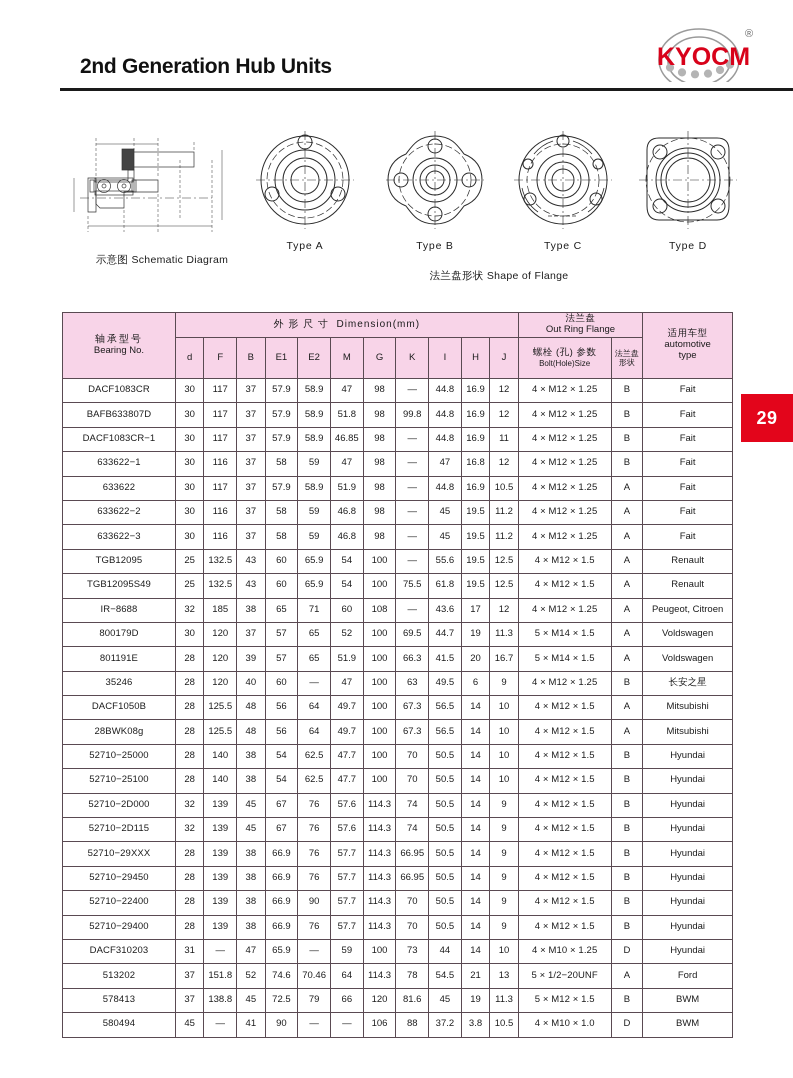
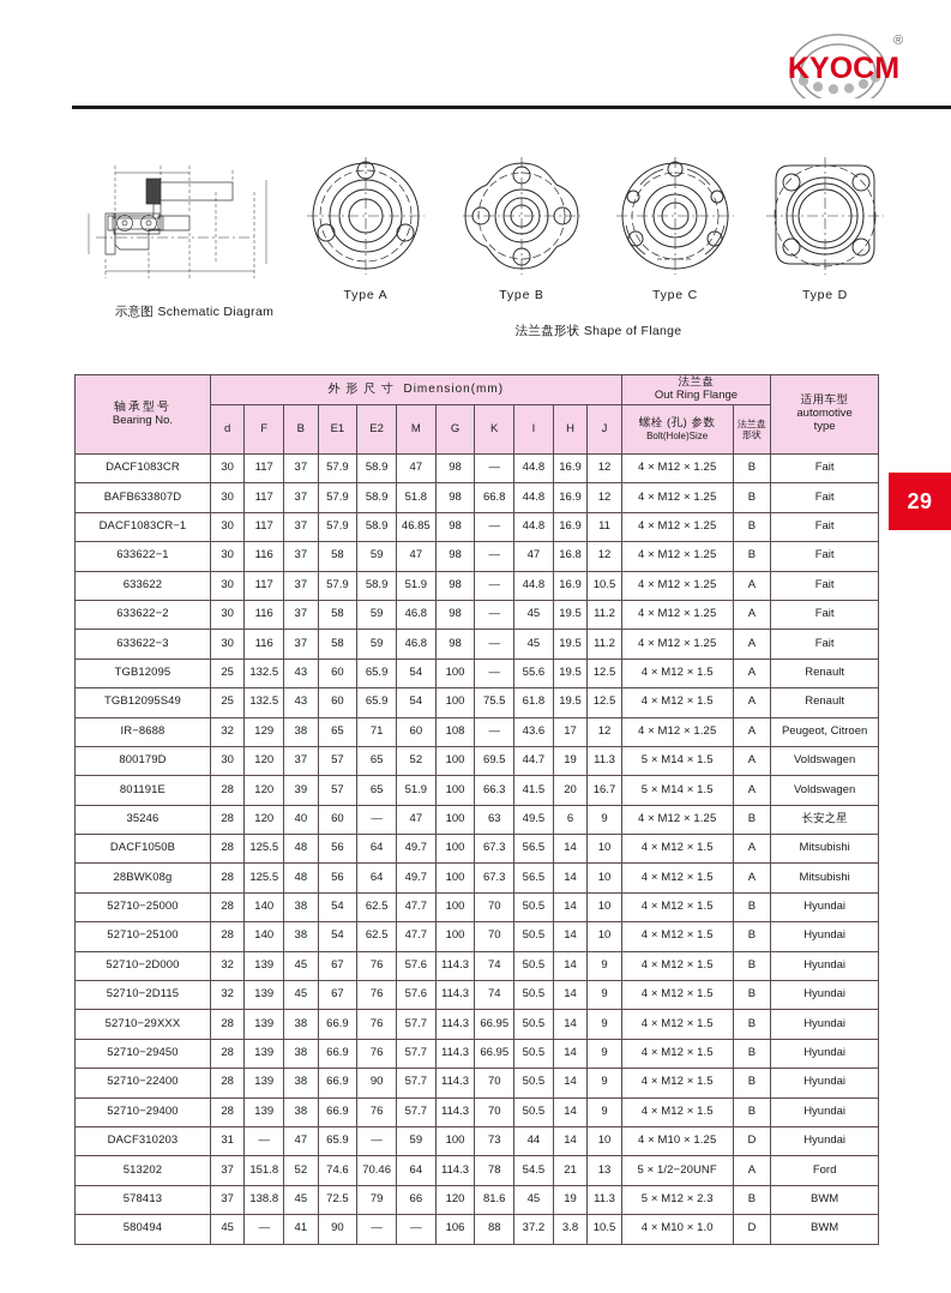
- 2nd Generation Hub Units
  KYOCM
  ®
  Type A
  Type B
  Type C
  Type D
  示意图 Schematic Diagram
  法兰盘形状 Shape of Flange
  29
  轴承型号 Bearing No.	外 形 尺 寸 Dimension(mm)	法兰盘 Out Ring Flange	适用车型 automotive type
  d	F	B	E1	E2	M	G	K	I	H	J	螺栓 (孔) 参数 Bolt(Hole)Size	法兰盘 形状
  DACF1083CR	30	117	37	57.9	58.9	47	98	—	44.8	16.9	12	4 × M12 × 1.25	B	Fait
- BAFB633807D	30	117	37	57.9	58.9	51.8	98	99.8	44.8	16.9	12	4 × M12 × 1.25	B	Fait
+ BAFB633807D	30	117	37	57.9	58.9	51.8	98	66.8	44.8	16.9	12	4 × M12 × 1.25	B	Fait
  DACF1083CR−1	30	117	37	57.9	58.9	46.85	98	—	44.8	16.9	11	4 × M12 × 1.25	B	Fait
  633622−1	30	116	37	58	59	47	98	—	47	16.8	12	4 × M12 × 1.25	B	Fait
  633622	30	117	37	57.9	58.9	51.9	98	—	44.8	16.9	10.5	4 × M12 × 1.25	A	Fait
  633622−2	30	116	37	58	59	46.8	98	—	45	19.5	11.2	4 × M12 × 1.25	A	Fait
  633622−3	30	116	37	58	59	46.8	98	—	45	19.5	11.2	4 × M12 × 1.25	A	Fait
  TGB12095	25	132.5	43	60	65.9	54	100	—	55.6	19.5	12.5	4 × M12 × 1.5	A	Renault
  TGB12095S49	25	132.5	43	60	65.9	54	100	75.5	61.8	19.5	12.5	4 × M12 × 1.5	A	Renault
- IR−8688	32	185	38	65	71	60	108	—	43.6	17	12	4 × M12 × 1.25	A	Peugeot, Citroen
+ IR−8688	32	129	38	65	71	60	108	—	43.6	17	12	4 × M12 × 1.25	A	Peugeot, Citroen
  800179D	30	120	37	57	65	52	100	69.5	44.7	19	11.3	5 × M14 × 1.5	A	Voldswagen
  801191E	28	120	39	57	65	51.9	100	66.3	41.5	20	16.7	5 × M14 × 1.5	A	Voldswagen
  35246	28	120	40	60	—	47	100	63	49.5	6	9	4 × M12 × 1.25	B	长安之星
  DACF1050B	28	125.5	48	56	64	49.7	100	67.3	56.5	14	10	4 × M12 × 1.5	A	Mitsubishi
  28BWK08g	28	125.5	48	56	64	49.7	100	67.3	56.5	14	10	4 × M12 × 1.5	A	Mitsubishi
  52710−25000	28	140	38	54	62.5	47.7	100	70	50.5	14	10	4 × M12 × 1.5	B	Hyundai
  52710−25100	28	140	38	54	62.5	47.7	100	70	50.5	14	10	4 × M12 × 1.5	B	Hyundai
  52710−2D000	32	139	45	67	76	57.6	114.3	74	50.5	14	9	4 × M12 × 1.5	B	Hyundai
  52710−2D115	32	139	45	67	76	57.6	114.3	74	50.5	14	9	4 × M12 × 1.5	B	Hyundai
  52710−29XXX	28	139	38	66.9	76	57.7	114.3	66.95	50.5	14	9	4 × M12 × 1.5	B	Hyundai
  52710−29450	28	139	38	66.9	76	57.7	114.3	66.95	50.5	14	9	4 × M12 × 1.5	B	Hyundai
  52710−22400	28	139	38	66.9	90	57.7	114.3	70	50.5	14	9	4 × M12 × 1.5	B	Hyundai
  52710−29400	28	139	38	66.9	76	57.7	114.3	70	50.5	14	9	4 × M12 × 1.5	B	Hyundai
  DACF310203	31	—	47	65.9	—	59	100	73	44	14	10	4 × M10 × 1.25	D	Hyundai
  513202	37	151.8	52	74.6	70.46	64	114.3	78	54.5	21	13	5 × 1/2−20UNF	A	Ford
- 578413	37	138.8	45	72.5	79	66	120	81.6	45	19	11.3	5 × M12 × 1.5	B	BWM
+ 578413	37	138.8	45	72.5	79	66	120	81.6	45	19	11.3	5 × M12 × 2.3	B	BWM
  580494	45	—	41	90	—	—	106	88	37.2	3.8	10.5	4 × M10 × 1.0	D	BWM
